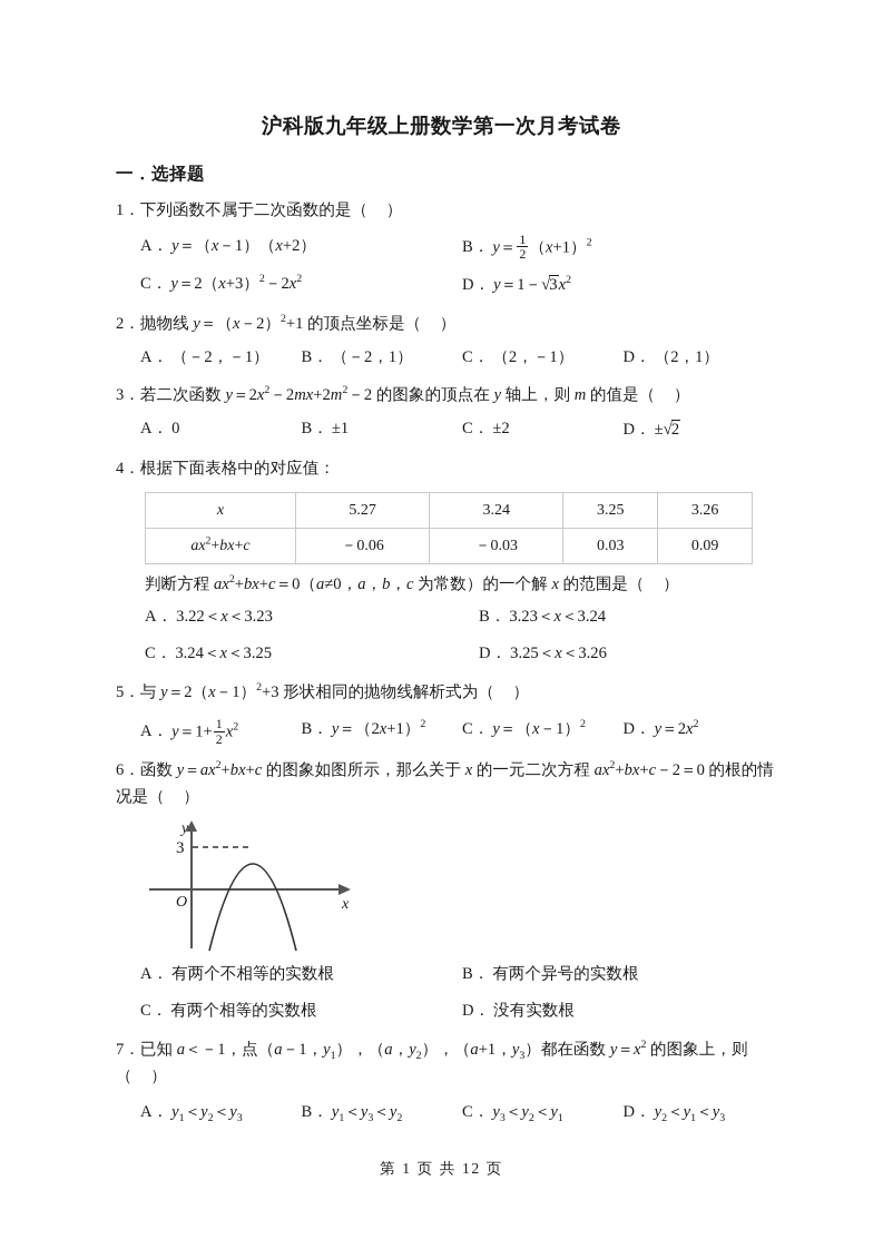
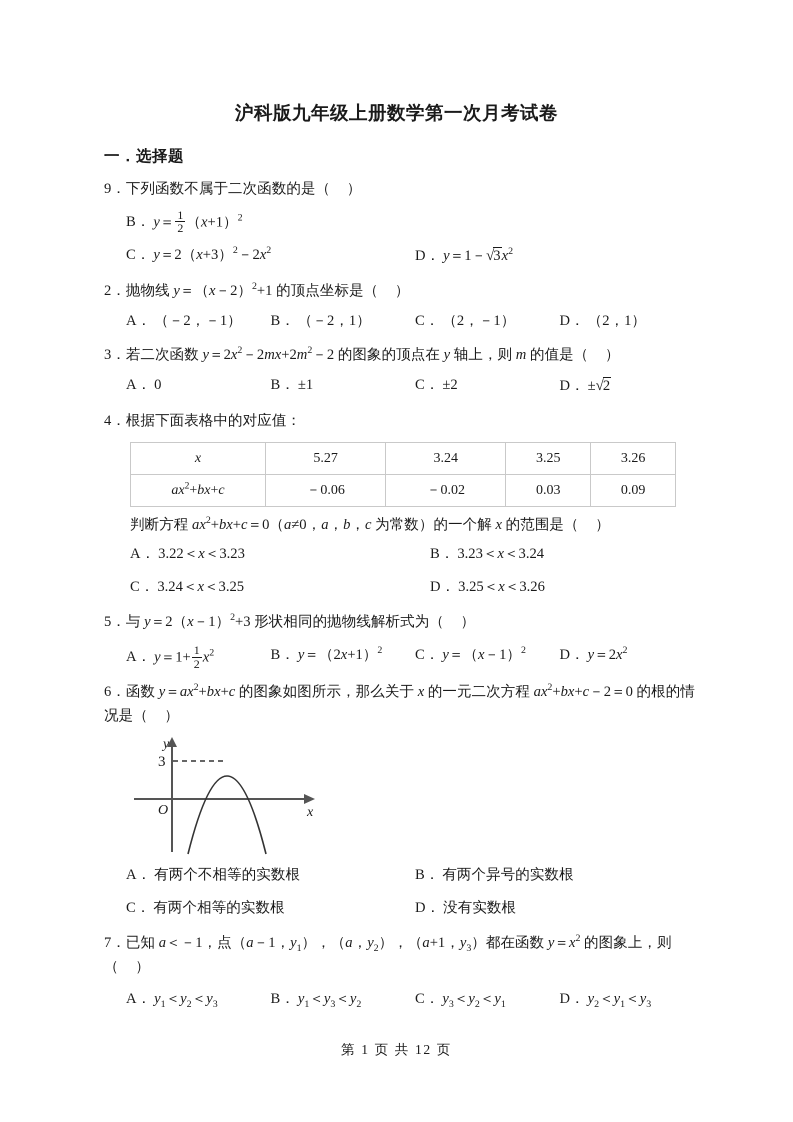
  沪科版九年级上册数学第一次月考试卷
  一．选择题
- 1．下列函数不属于二次函数的是（ ）
+ 9．下列函数不属于二次函数的是（ ）
- A． y＝（x－1）（x+2）
  B． y＝
  1
  2
  （x+1）2
  C． y＝2（x+3）2－2x2
  D． y＝1－√3x2
  2．抛物线 y＝（x－2）2+1 的顶点坐标是（ ）
  A． （－2，－1）
  B． （－2，1）
  C． （2，－1）
  D． （2，1）
  3．若二次函数 y＝2x2－2mx+2m2－2 的图象的顶点在 y 轴上，则 m 的值是（ ）
  A． 0
  B． ±1
  C． ±2
  D． ±√2
  4．根据下面表格中的对应值：
  x	5.27	3.24	3.25	3.26
- ax2+bx+c	－0.06	－0.03	0.03	0.09
+ ax2+bx+c	－0.06	－0.02	0.03	0.09
  判断方程 ax2+bx+c＝0（a≠0，a，b，c 为常数）的一个解 x 的范围是（ ）
  A． 3.22＜x＜3.23
  B． 3.23＜x＜3.24
  C． 3.24＜x＜3.25
  D． 3.25＜x＜3.26
  5．与 y＝2（x－1）2+3 形状相同的抛物线解析式为（ ）
  A． y＝1+
  1
  2
  x2
  B． y＝（2x+1）2
  C． y＝（x－1）2
  D． y＝2x2
  6．函数 y＝ax2+bx+c 的图象如图所示，那么关于 x 的一元二次方程 ax2+bx+c－2＝0 的根的情况是（ ）
  3
  O
  y
  x
  A． 有两个不相等的实数根
  B． 有两个异号的实数根
  C． 有两个相等的实数根
  D． 没有实数根
  7．已知 a＜－1，点（a－1，y1），（a，y2），（a+1，y3）都在函数 y＝x2 的图象上，则（ ）
  A． y1＜y2＜y3
  B． y1＜y3＜y2
  C． y3＜y2＜y1
  D． y2＜y1＜y3
  第 1 页 共 12 页
